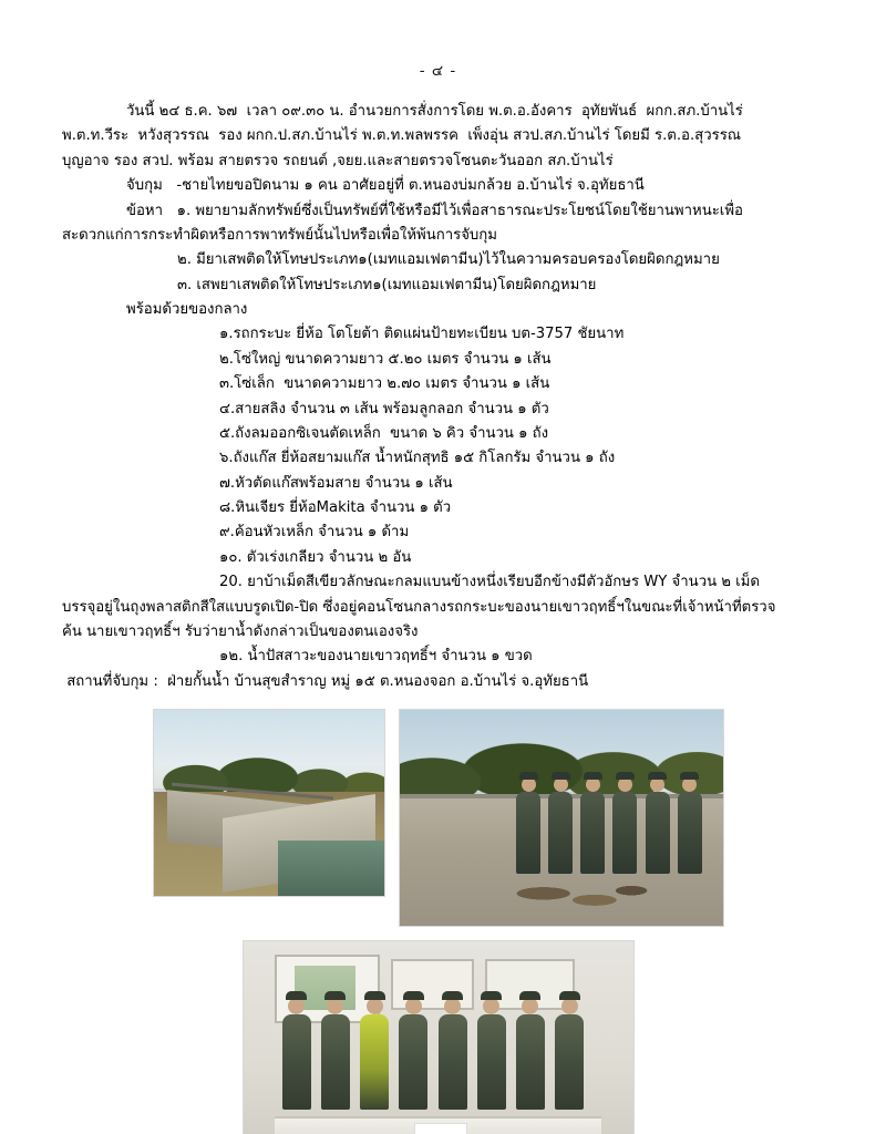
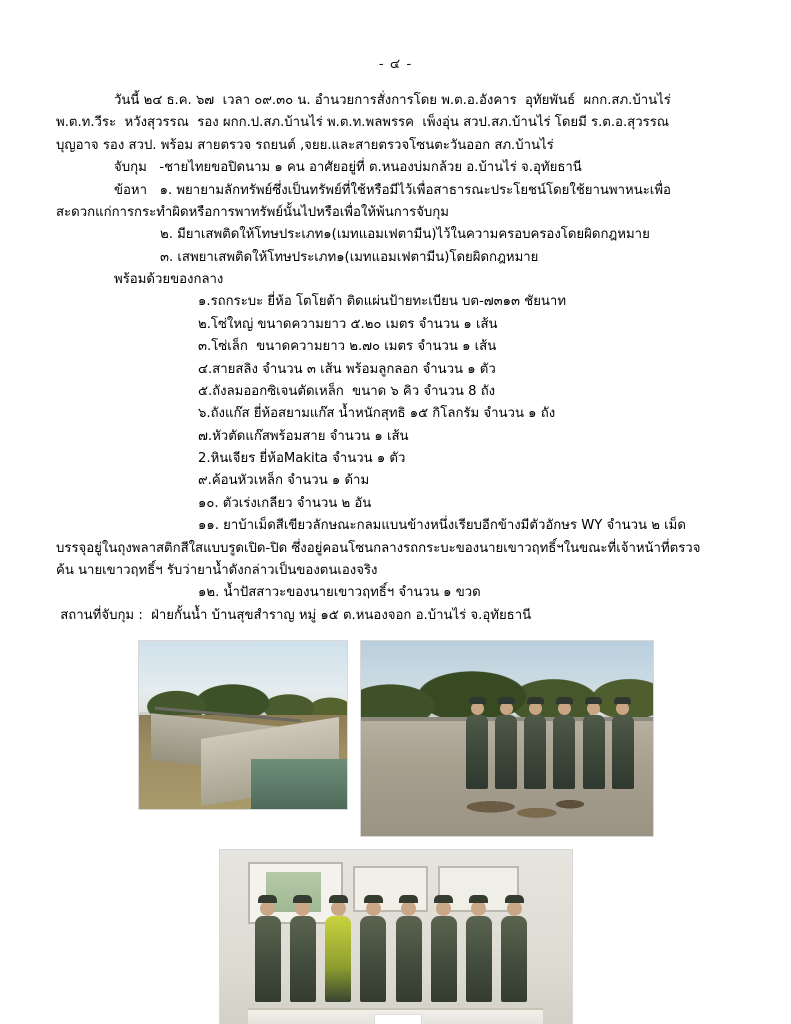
  - ๔ -
  วันนี้ ๒๔ ธ.ค. ๖๗ เวลา ๐๙.๓๐ น. อำนวยการสั่งการโดย พ.ต.อ.อังคาร อุทัยพันธ์ ผกก.สภ.บ้านไร่
  พ.ต.ท.วีระ หวังสุวรรณ รอง ผกก.ป.สภ.บ้านไร่ พ.ต.ท.พลพรรค เพ็งอุ่น สวป.สภ.บ้านไร่ โดยมี ร.ต.อ.สุวรรณ
  บุญอาจ รอง สวป. พร้อม สายตรวจ รถยนต์ ,จยย.และสายตรวจโซนตะวันออก สภ.บ้านไร่
  จับกุม -ชายไทยขอปิดนาม ๑ คน อาศัยอยู่ที่ ต.หนองบ่มกล้วย อ.บ้านไร่ จ.อุทัยธานี
  ข้อหา ๑. พยายามลักทรัพย์ซึ่งเป็นทรัพย์ที่ใช้หรือมีไว้เพื่อสาธารณะประโยชน์โดยใช้ยานพาหนะเพื่อ
  สะดวกแก่การกระทำผิดหรือการพาทรัพย์นั้นไปหรือเพื่อให้พ้นการจับกุม
  ๒. มียาเสพติดให้โทษประเภท๑(เมทแอมเฟตามีน)ไว้ในความครอบครองโดยผิดกฎหมาย
  ๓. เสพยาเสพติดให้โทษประเภท๑(เมทแอมเฟตามีน)โดยผิดกฎหมาย
  พร้อมด้วยของกลาง
- ๑.รถกระบะ ยี่ห้อ โตโยต้า ติดแผ่นป้ายทะเบียน บต-3757 ชัยนาท
+ ๑.รถกระบะ ยี่ห้อ โตโยต้า ติดแผ่นป้ายทะเบียน บต-๗๓๑๓ ชัยนาท
  ๒.โซ่ใหญ่ ขนาดความยาว ๕.๒๐ เมตร จำนวน ๑ เส้น
  ๓.โซ่เล็ก ขนาดความยาว ๒.๗๐ เมตร จำนวน ๑ เส้น
  ๔.สายสลิง จำนวน ๓ เส้น พร้อมลูกลอก จำนวน ๑ ตัว
- ๕.ถังลมออกซิเจนตัดเหล็ก ขนาด ๖ คิว จำนวน ๑ ถัง
+ ๕.ถังลมออกซิเจนตัดเหล็ก ขนาด ๖ คิว จำนวน 8 ถัง
  ๖.ถังแก๊ส ยี่ห้อสยามแก๊ส น้ำหนักสุทธิ ๑๕ กิโลกรัม จำนวน ๑ ถัง
  ๗.หัวตัดแก๊สพร้อมสาย จำนวน ๑ เส้น
- ๘.หินเจียร ยี่ห้อMakita จำนวน ๑ ตัว
+ 2.หินเจียร ยี่ห้อMakita จำนวน ๑ ตัว
  ๙.ค้อนหัวเหล็ก จำนวน ๑ ด้าม
  ๑๐. ตัวเร่งเกลียว จำนวน ๒ อัน
- 20. ยาบ้าเม็ดสีเขียวลักษณะกลมแบนข้างหนึ่งเรียบอีกข้างมีตัวอักษร WY จำนวน ๒ เม็ด
+ ๑๑. ยาบ้าเม็ดสีเขียวลักษณะกลมแบนข้างหนึ่งเรียบอีกข้างมีตัวอักษร WY จำนวน ๒ เม็ด
  บรรจุอยู่ในถุงพลาสติกสีใสแบบรูดเปิด-ปิด ซึ่งอยู่คอนโซนกลางรถกระบะของนายเขาวฤทธิ์ฯในขณะที่เจ้าหน้าที่ตรวจ
  ค้น นายเขาวฤทธิ์ฯ รับว่ายาน้ำดังกล่าวเป็นของตนเองจริง
  ๑๒. น้ำปัสสาวะของนายเขาวฤทธิ์ฯ จำนวน ๑ ขวด
  สถานที่จับกุม : ฝ่ายกั้นน้ำ บ้านสุขสำราญ หมู่ ๑๕ ต.หนองจอก อ.บ้านไร่ จ.อุทัยธานี
